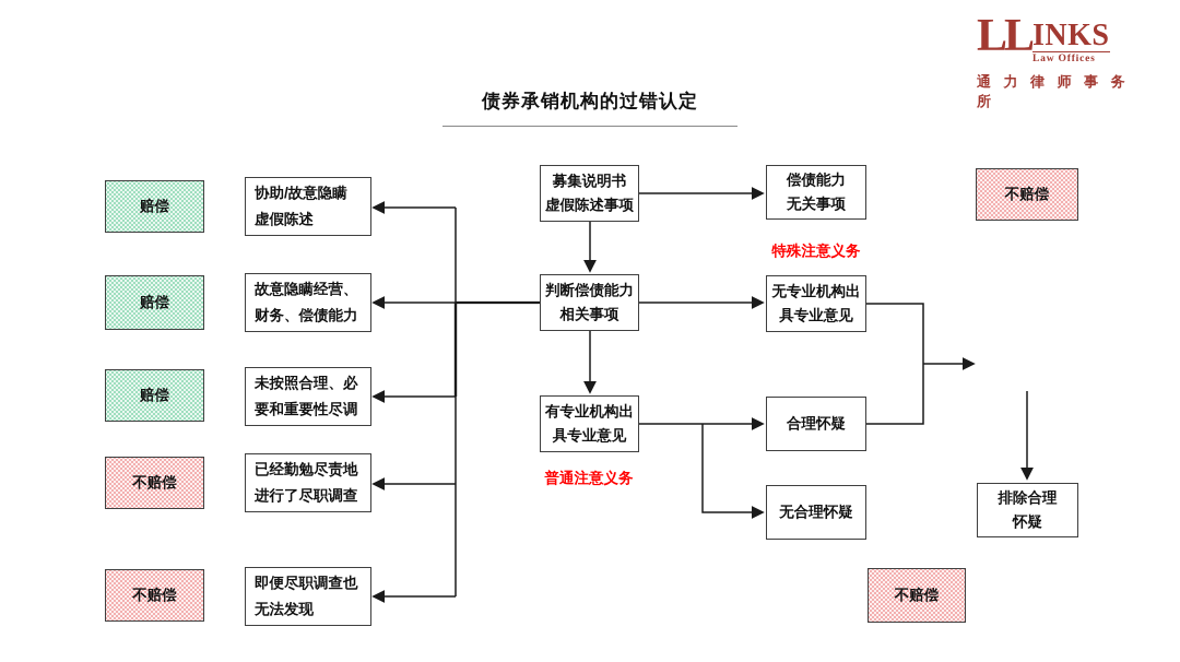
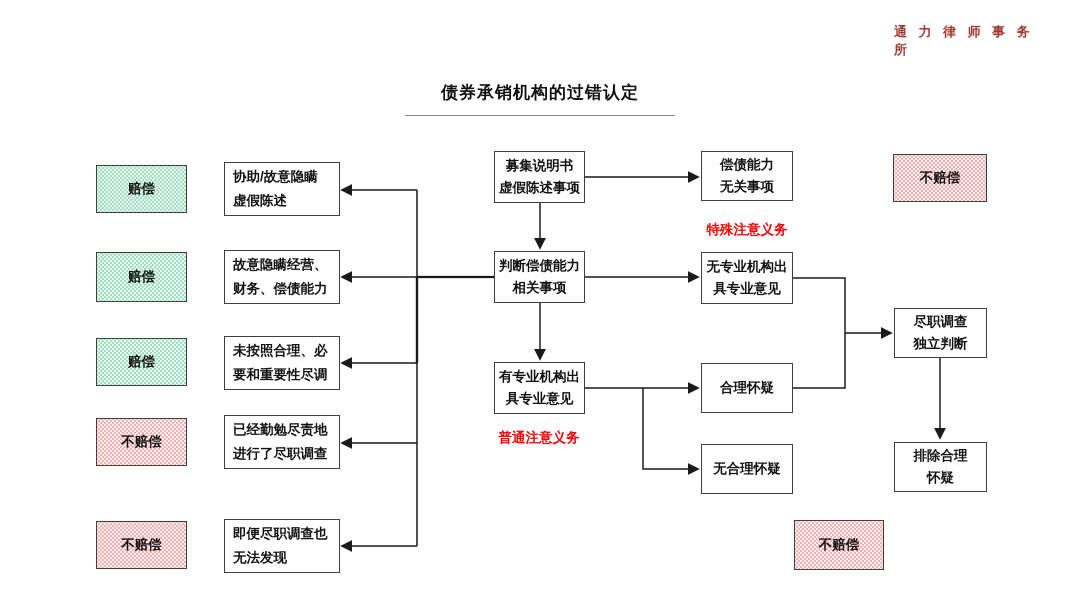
  债券承销机构的过错认定
- LL
- INKS
- Law Offices
  通 力 律 师 事 务 所
  赔偿
  赔偿
  赔偿
  不赔偿
  不赔偿
  不赔偿
  不赔偿
  协助/故意隐瞒
  虚假陈述
  故意隐瞒经营、
  财务、偿债能力
  未按照合理、必
  要和重要性尽调
  已经勤勉尽责地
  进行了尽职调查
  即便尽职调查也
  无法发现
  募集说明书
  虚假陈述事项
  判断偿债能力
  相关事项
  有专业机构出
  具专业意见
  偿债能力
  无关事项
  无专业机构出
  具专业意见
  合理怀疑
  无合理怀疑
+ 尽职调查
+ 独立判断
  排除合理
  怀疑
  特殊注意义务
  普通注意义务
